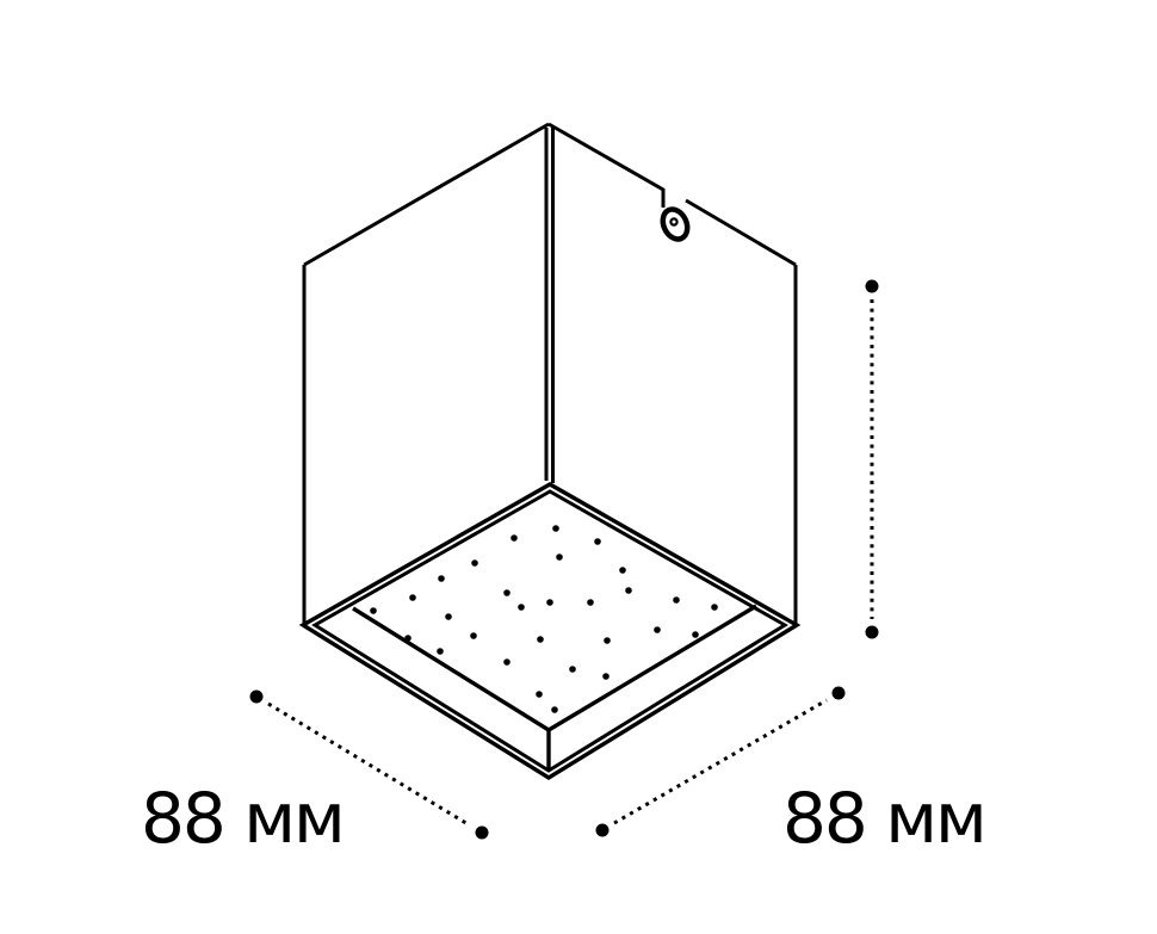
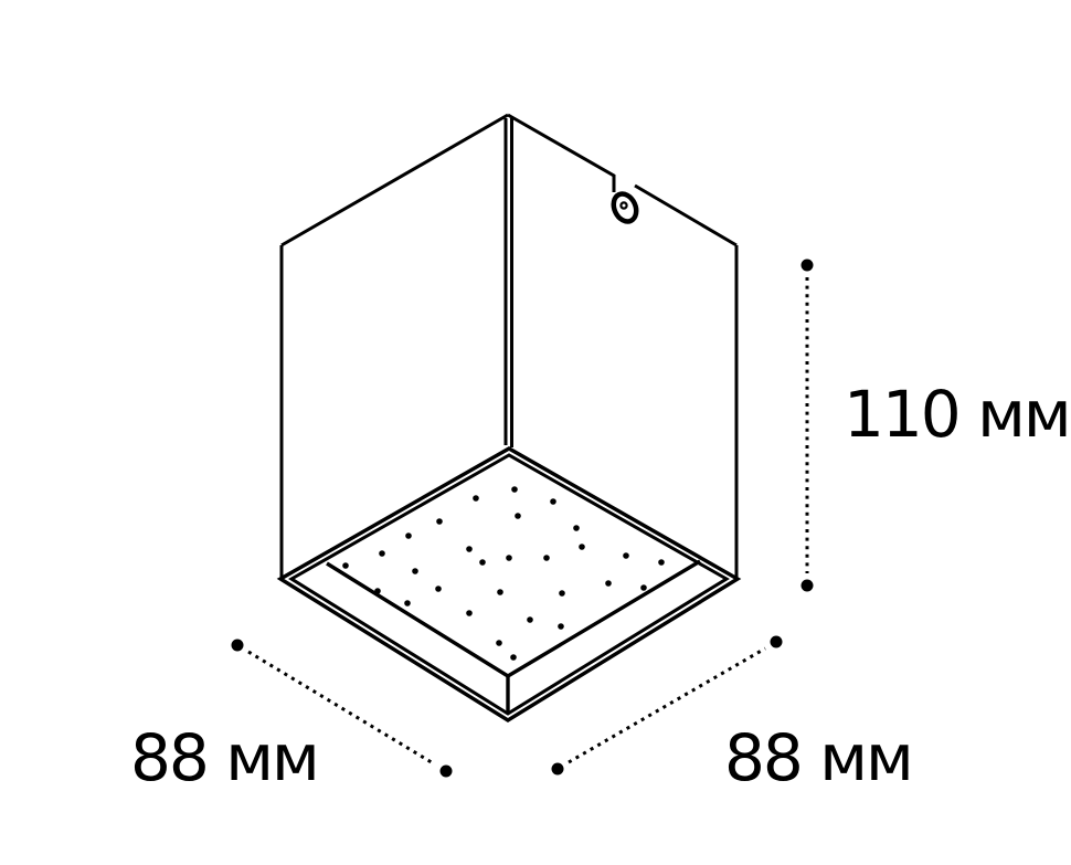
+ 110 мм
  88 мм
  88 мм
